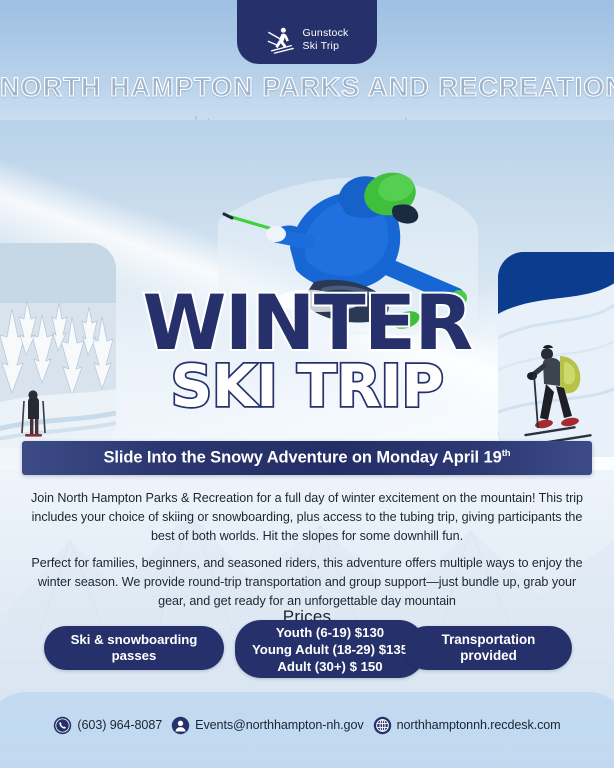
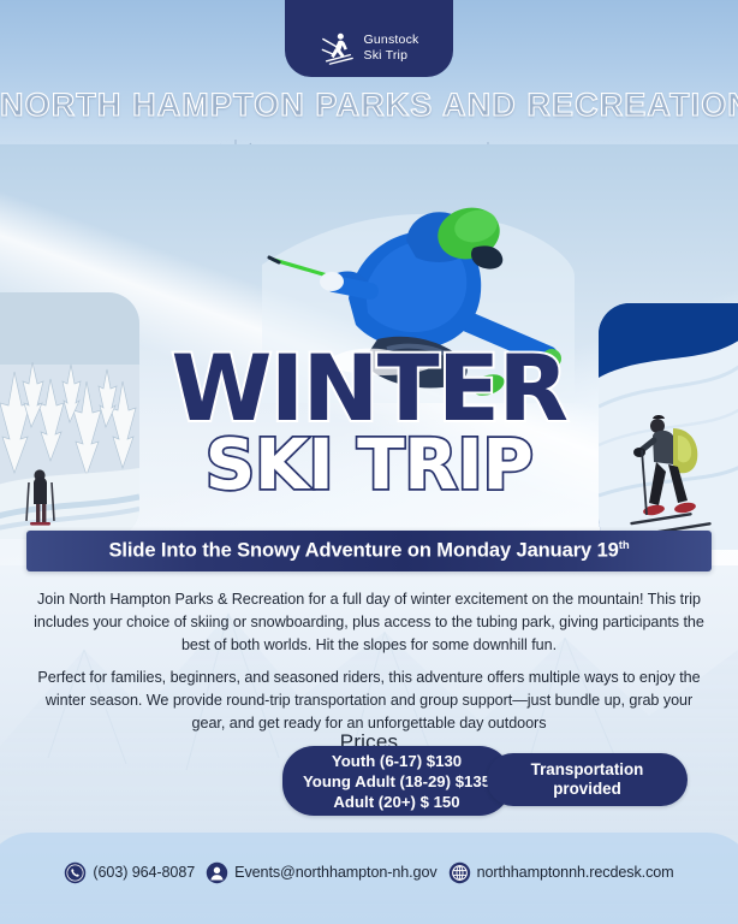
  Gunstock
  Ski Trip
  NORTH HAMPTON PARKS AND RECREATIO
  WINTER
  SKI TRIP
- Slide Into the Snowy Adventure on Monday April 19th
+ Slide Into the Snowy Adventure on Monday January 19th
- Join North Hampton Parks & Recreation for a full day of winter excitement on the mountain! This trip includes your choice of skiing or snowboarding, plus access to the tubing trip, giving participants the best of both worlds. Hit the slopes for some downhill fun.
+ Join North Hampton Parks & Recreation for a full day of winter excitement on the mountain! This trip includes your choice of skiing or snowboarding, plus access to the tubing park, giving participants the best of both worlds. Hit the slopes for some downhill fun.
- Perfect for families, beginners, and seasoned riders, this adventure offers multiple ways to enjoy the winter season. We provide round-trip transportation and group support—just bundle up, grab your gear, and get ready for an unforgettable day mountain
+ Perfect for families, beginners, and seasoned riders, this adventure offers multiple ways to enjoy the winter season. We provide round-trip transportation and group support—just bundle up, grab your gear, and get ready for an unforgettable day outdoors
  Prices
- Ski & snowboarding
- passes
- Youth (6-19) $130
+ Youth (6-17) $130
  Young Adult (18-29) $13
- Adult (30+) $ 150
+ Adult (20+) $ 150
  Transportation
  provided
  (603) 964-8087
  Events@northhampton-nh.gov
  northhamptonnh.recdesk.com
